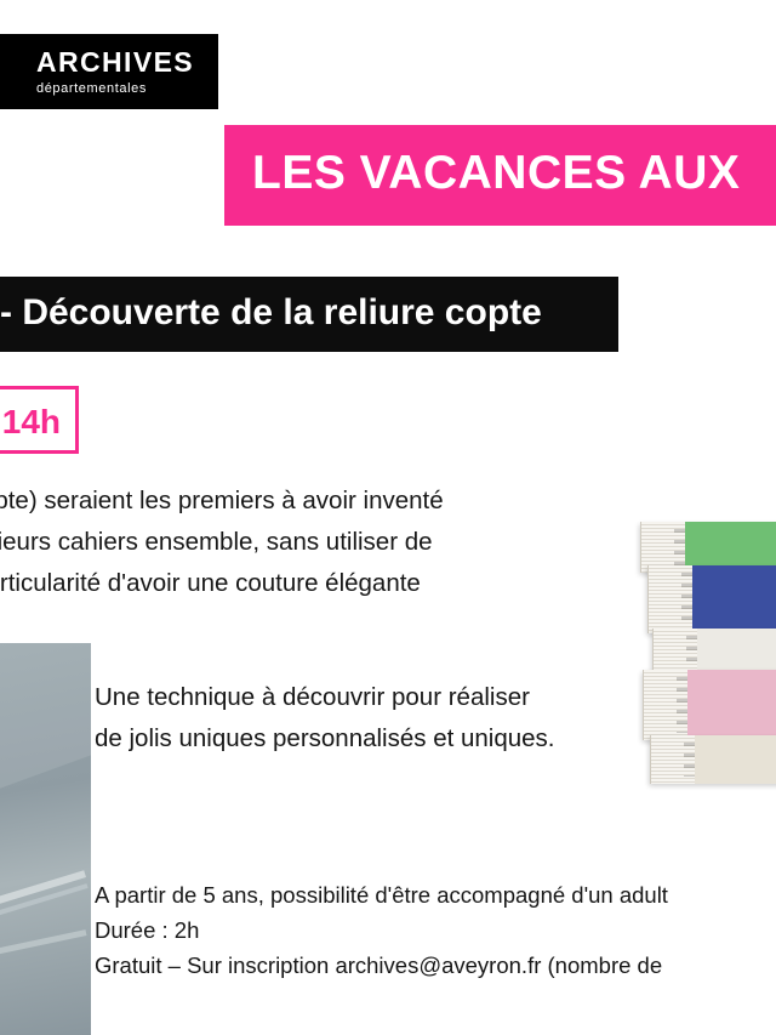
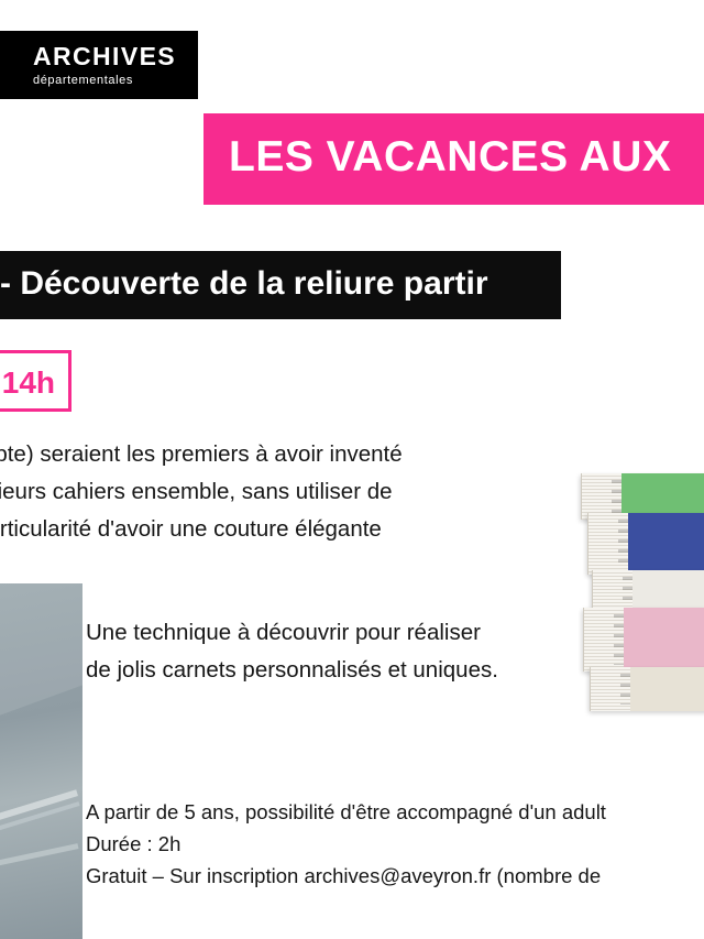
  ARCHIVES
  départementales
  LES VACANCES AUX
- - Découverte de la reliure copte
+ - Découverte de la reliure partir
  14h
  pte) seraient les premiers à avoir inventé
  eurs cahiers ensemble, sans utiliser de
  rticularité d'avoir une couture élégante
  Une technique à découvrir pour réaliser
- de jolis uniques personnalisés et uniques.
+ de jolis carnets personnalisés et uniques.
  A partir de 5 ans, possibilité d'être accompagné d'un adult
  Durée : 2h
  Gratuit – Sur inscription archives@aveyron.fr (nombre de
